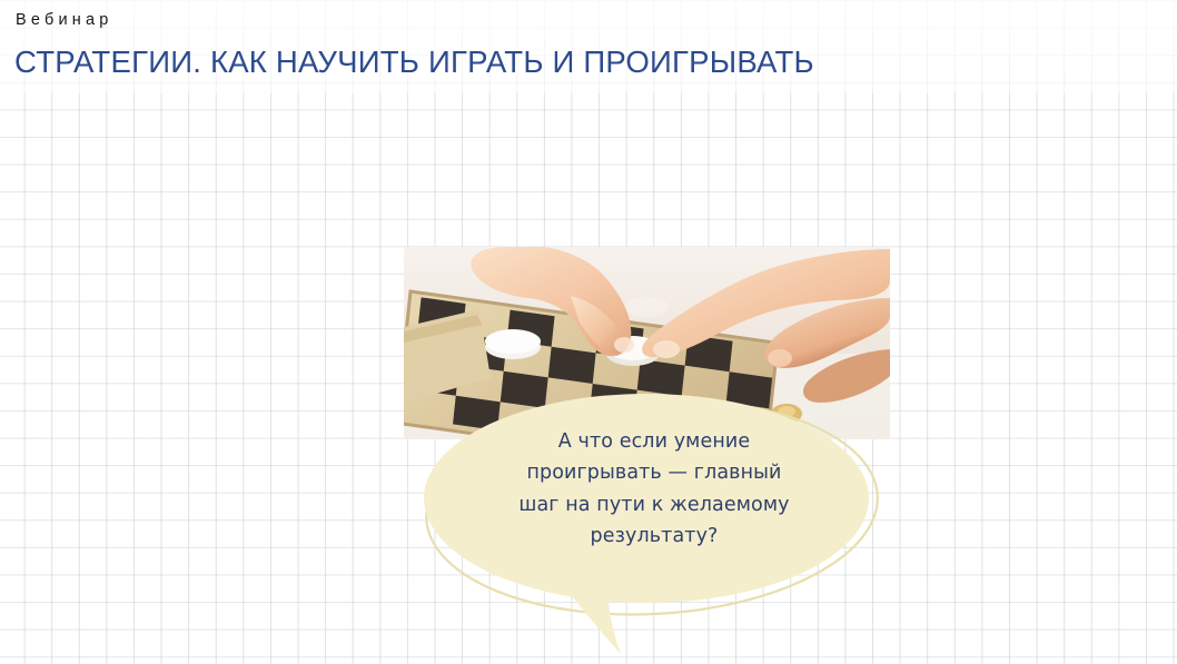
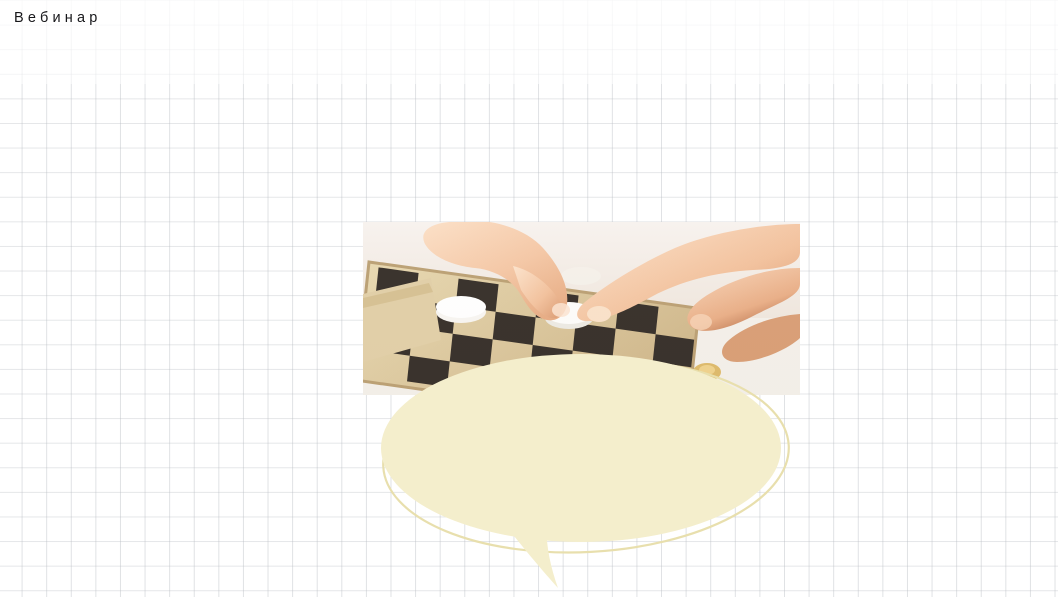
  Вебинар
- СТРАТЕГИИ. КАК НАУЧИТЬ ИГРАТЬ И ПРОИГРЫВАТЬ
- А что если умение
- проигрывать — главный
- шаг на пути к желаемому
- результату?
